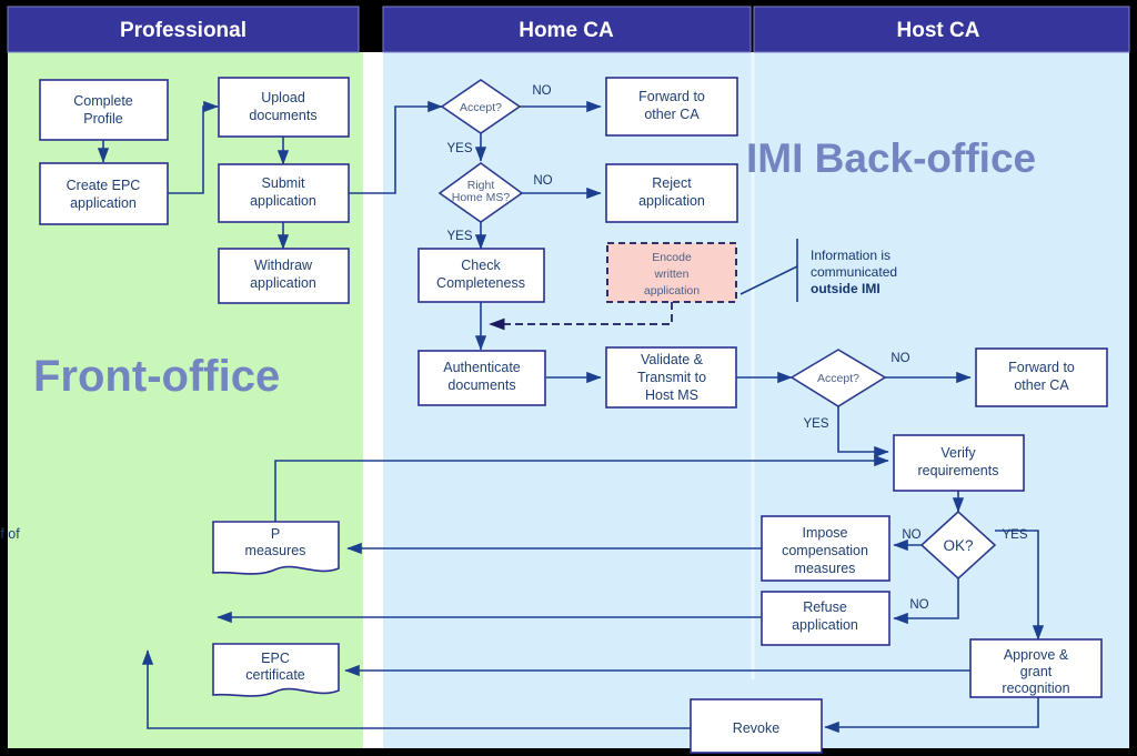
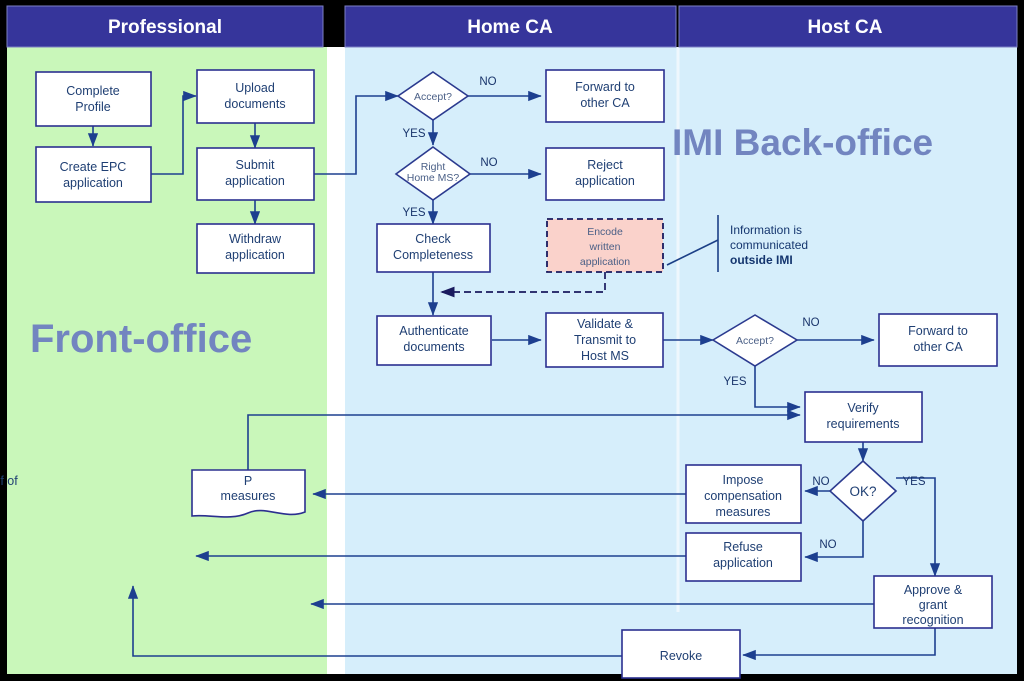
  Professional
  Home CA
  Host CA
  Front-office
  IMI Back-office
  Complete
  Profile
  Create EPC
  application
  Upload
  documents
  Submit
  application
  Withdraw
  application
  Accept?
  Right
  Home MS?
  Forward to
  other CA
  Reject
  application
  Check
  Completeness
  Encode
  written
  application
  Authenticate
  documents
  Validate &
  Transmit to
  Host MS
  Accept?
  Forward to
  other CA
  Verify
  requirements
  OK?
  Impose
  compensation
  measures
  Refuse
  application
  Approve &
  grant
  recognition
  Revoke
  measures
- EPC
- certificate
  NO
  YES
  NO
  YES
  NO
  YES
  NO
  NO
  YES
  Information is
  communicated
  outside IMI
